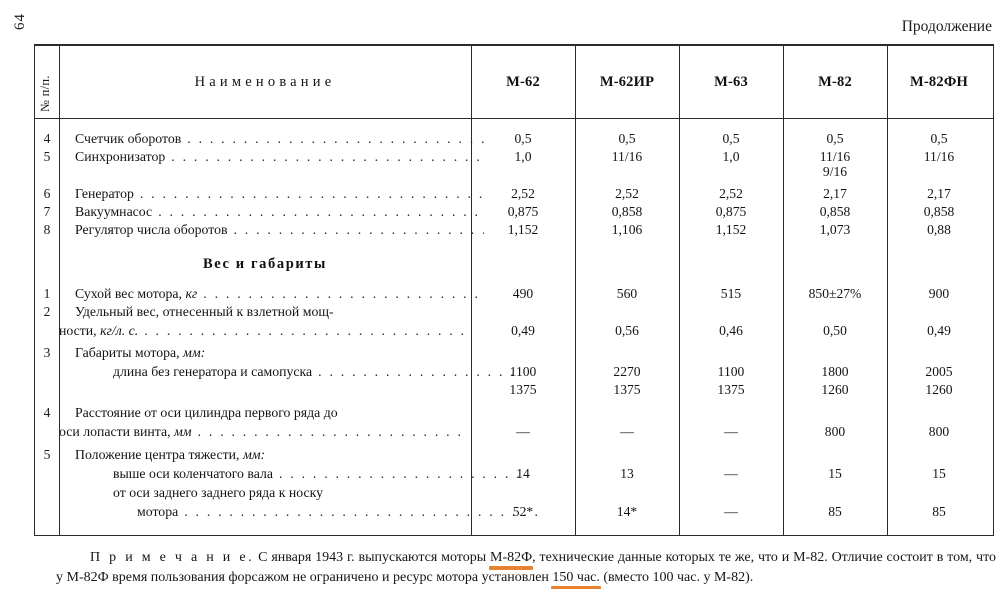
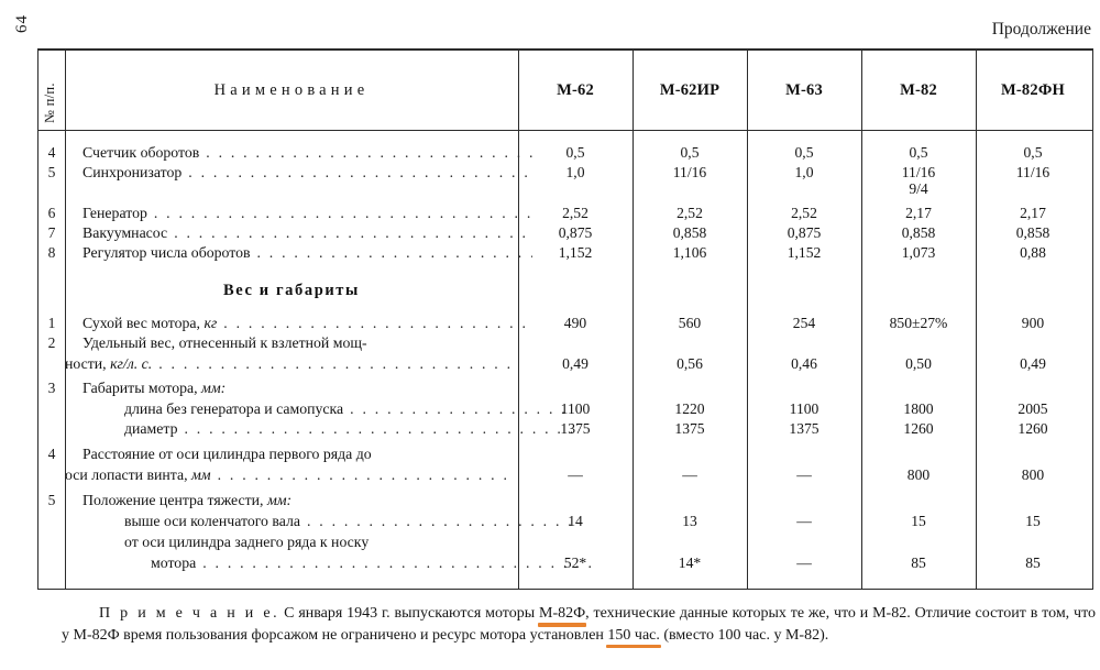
  Продолжение
  Наименование
  М-62
  М-62ИР
  М-63
  М-82
  М-82ФН
  4
  5
  6
  7
  8
  1
  2
  3
  4
  5
  Счетчик оборотов
  Синхронизатор
  Генератор
  Вакуумнасос
  Регулятор числа оборотов
  Вес и габариты
  Сухой вес мотора, кг
  Удельный вес, отнесенный к взлетной мощ-
  ности, кг/л. с.
  Габариты мотора, мм:
  длина без генератора и самопуска
+ диаметр
  Расстояние от оси цилиндра первого ряда до
  оси лопасти винта, мм
  Положение центра тяжести, мм:
  выше оси коленчатого вала
- от оси заднего заднего ряда к носку
+ от оси цилиндра заднего ряда к носку
  мотора
  0,5
  1,0
  2,52
  0,875
  1,152
  490
  0,49
  1100
  1375
  —
  14
  52*
  0,5
  11/16
  2,52
  0,858
  1,106
  560
  0,56
- 2270
+ 1220
  1375
  —
  13
  14*
  0,5
  1,0
  2,52
  0,875
  1,152
- 515
+ 254
  0,46
  1100
  1375
  —
  —
  —
  0,5
  11/16
- 9/16
+ 9/4
  2,17
  0,858
  1,073
  850±27%
  0,50
  1800
  1260
  800
  15
  85
  0,5
  11/16
  2,17
  0,858
  0,88
  900
  0,49
  2005
  1260
  800
  15
  85
  П р и м е ч а н и е. С января 1943 г. выпускаются моторы М-82Ф, технические данные которых те же, что и М-82. Отличие состоит в том, что у М-82Ф время пользования форсажом не ограничено и ресурс мотора установлен 150 час. (вместо 100 час. у М-82).
